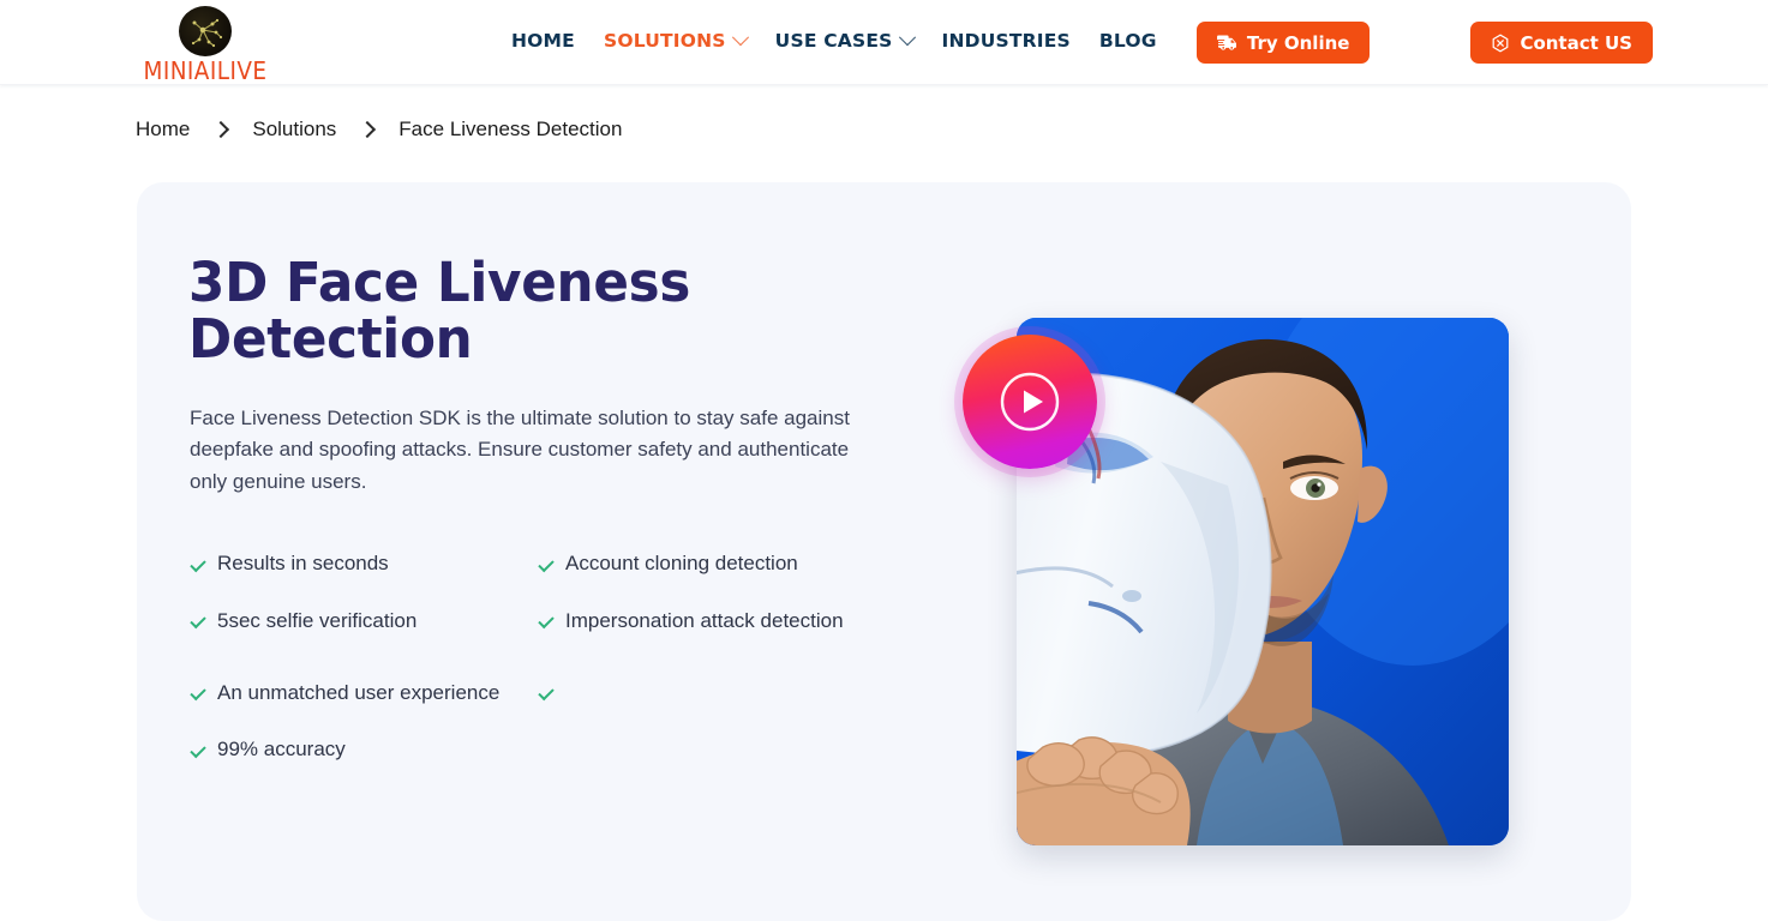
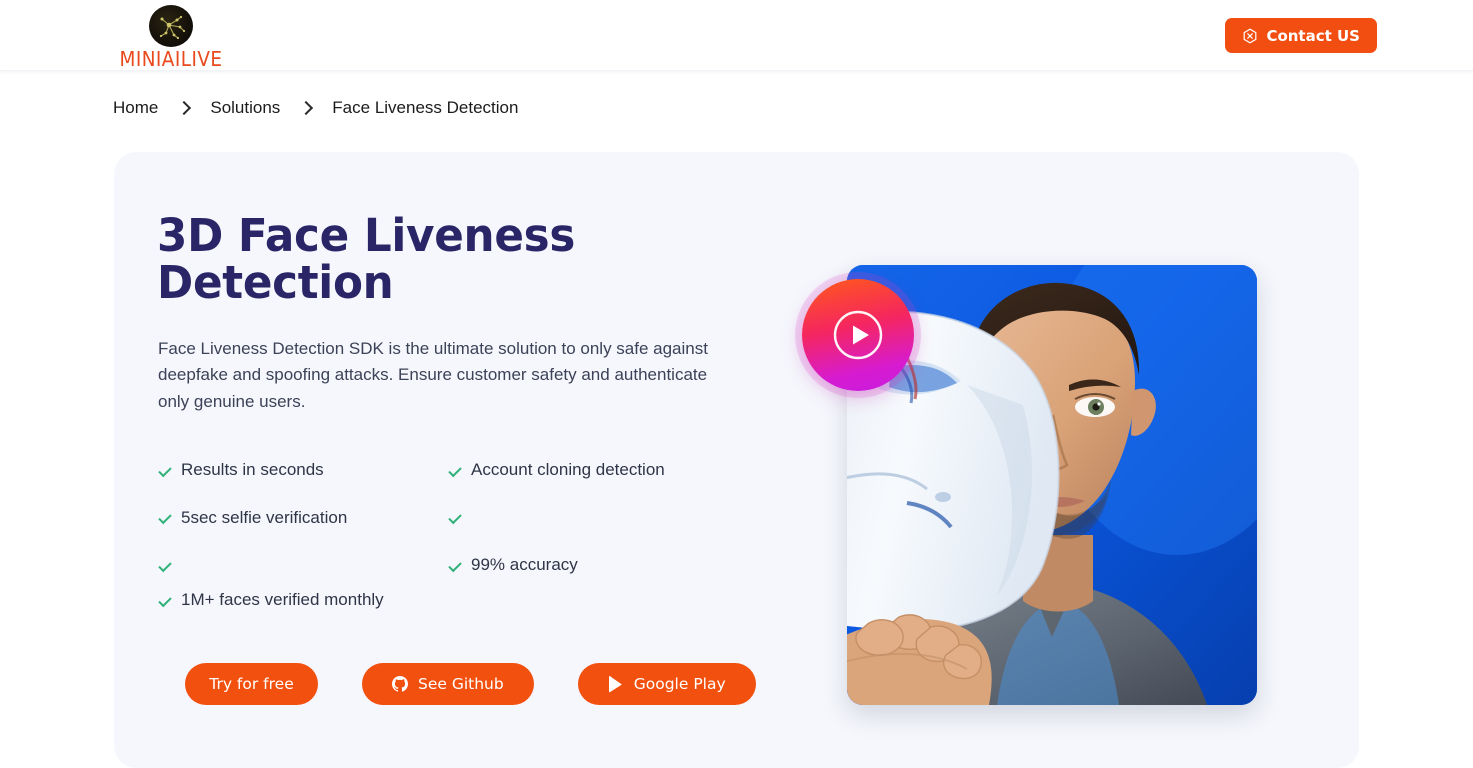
  MINIAILIVE
- HOME
- SOLUTIONS
- USE CASES
- INDUSTRIES
- BLOG
- Try Online
  Contact US
  Home
  Solutions
  Face Liveness Detection
  3D Face Liveness Detection
- Face Liveness Detection SDK is the ultimate solution to stay safe against deepfake and spoofing attacks. Ensure customer safety and authenticate only genuine users.
+ Face Liveness Detection SDK is the ultimate solution to only safe against deepfake and spoofing attacks. Ensure customer safety and authenticate only genuine users.
  Results in seconds
  Account cloning detection
  5sec selfie verification
- Impersonation attack detection
- An unmatched user experience
  99% accuracy
+ 1M+ faces verified monthly
+ Try for free
+ See Github
+ Google Play
